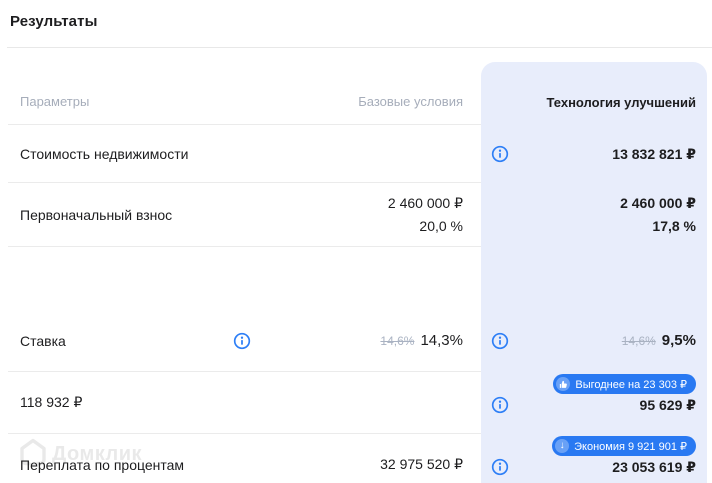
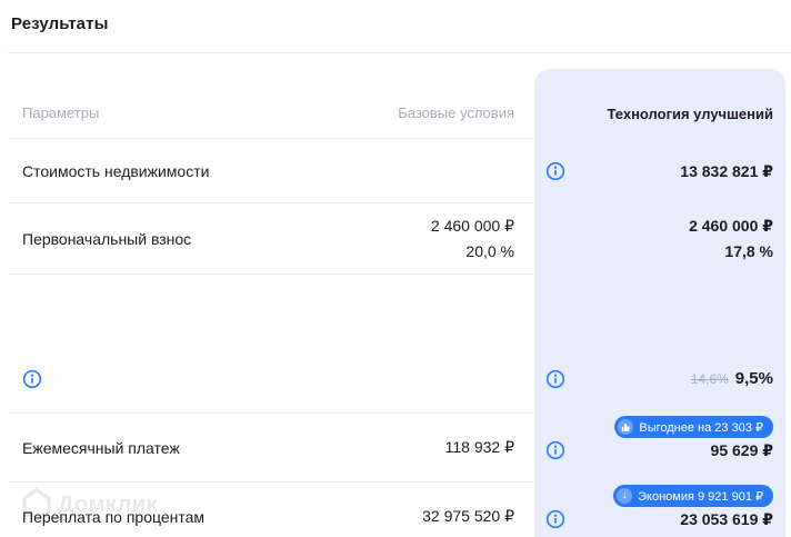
  Результаты
  Домклик
  Параметры
  Базовые условия
  Технология улучшений
  Стоимость недвижимости
  13 832 821 ₽
  Первоначальный взнос
  2 460 000 ₽
  20,0 %
  2 460 000 ₽
  17,8 %
- Ставка
- 14,6% 14,3%
  14,6% 9,5%
+ Ежемесячный платеж
  118 932 ₽
  Выгоднее на 23 303 ₽
  95 629 ₽
  Переплата по процентам
  32 975 520 ₽
  ↓
  Экономия 9 921 901 ₽
  23 053 619 ₽
